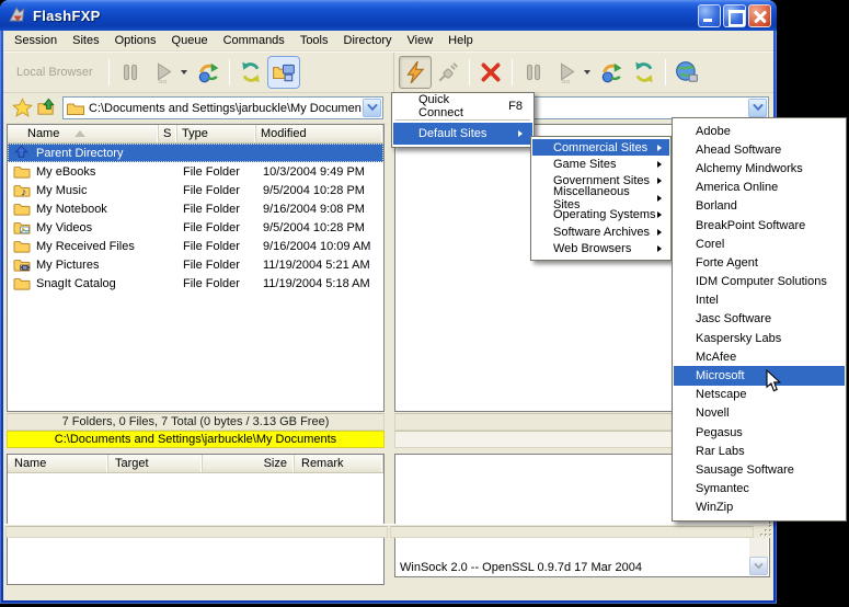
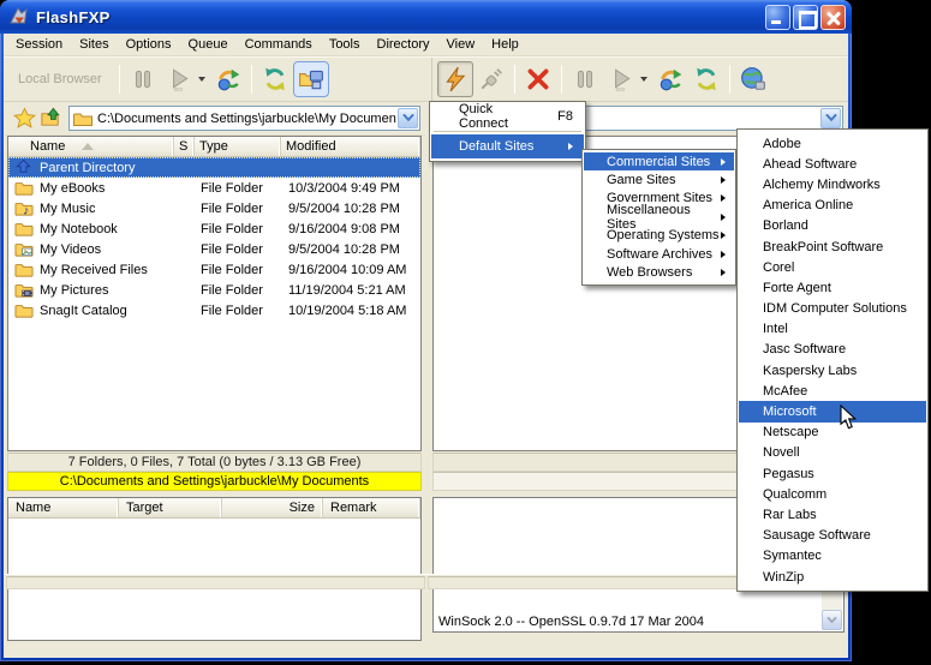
  FlashFXP
  Session
  Sites
  Options
  Queue
  Commands
  Tools
  Directory
  View
  Help
  Local Browser
  C:\Documents and Settings\jarbuckle\My Documen
  Name
  S
  Type
  Modified
  Parent Directory
  My eBooks
  File Folder
  10/3/2004 9:49 PM
  ♪
  My Music
  File Folder
  9/5/2004 10:28 PM
  My Notebook
  File Folder
  9/16/2004 9:08 PM
  My Videos
  File Folder
  9/5/2004 10:28 PM
  My Received Files
  File Folder
  9/16/2004 10:09 AM
  My Pictures
  File Folder
  11/19/2004 5:21 AM
  SnagIt Catalog
  File Folder
- 11/19/2004 5:18 AM
+ 10/19/2004 5:18 AM
  7 Folders, 0 Files, 7 Total (0 bytes / 3.13 GB Free)
  C:\Documents and Settings\jarbuckle\My Documents
  Name
  Target
  Size
  Remark
  WinSock 2.0 -- OpenSSL 0.9.7d 17 Mar 2004
  Quick Connect
  F8
  Default Sites
  Commercial Sites
  Game Sites
  Government Sites
  Miscellaneous Sites
  Operating Systems
  Software Archives
  Web Browsers
  Adobe
  Ahead Software
  Alchemy Mindworks
  America Online
  Borland
  BreakPoint Software
  Corel
  Forte Agent
  IDM Computer Solutions
  Intel
  Jasc Software
  Kaspersky Labs
  McAfee
  Microsoft
  Netscape
  Novell
  Pegasus
+ Qualcomm
  Rar Labs
  Sausage Software
  Symantec
  WinZip
